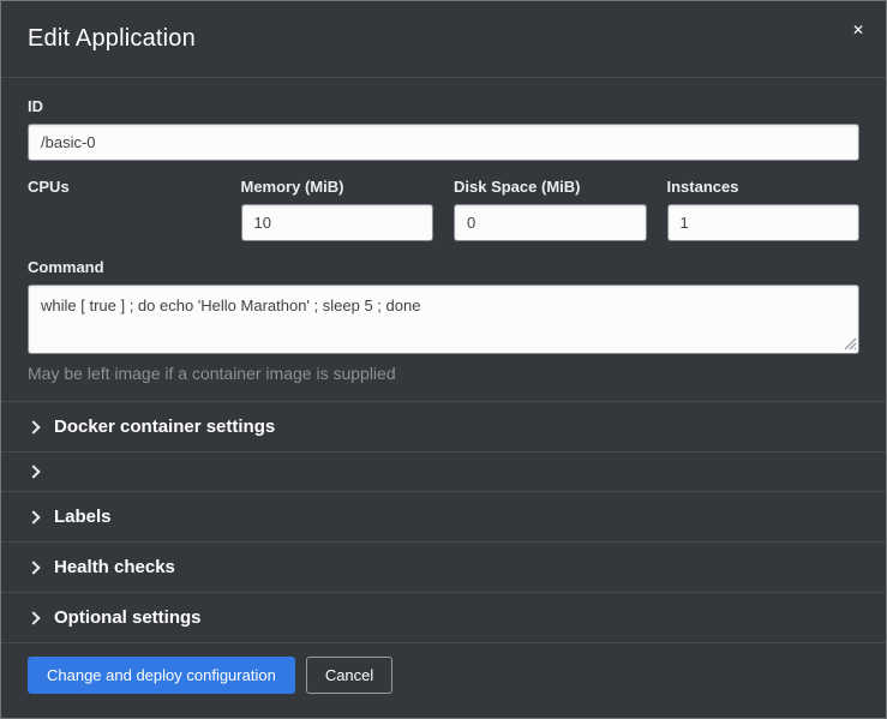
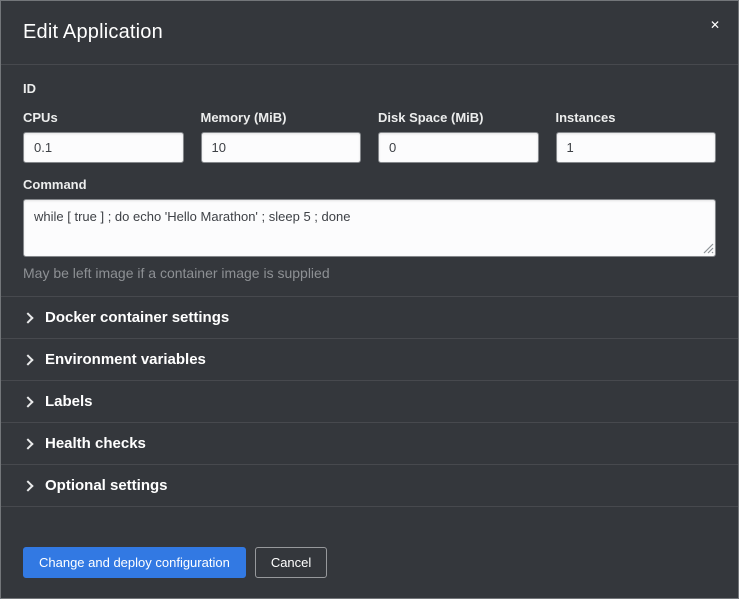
  Edit Application
  ✕
  ID
- /basic-0
  CPUs
+ 0.1
  Memory (MiB)
  10
  Disk Space (MiB)
  0
  Instances
  1
  Command
  while [ true ] ; do echo 'Hello Marathon' ; sleep 5 ; done
  May be left image if a container image is supplied
  Docker container settings
+ Environment variables
  Labels
  Health checks
  Optional settings
  Change and deploy configuration
  Cancel
